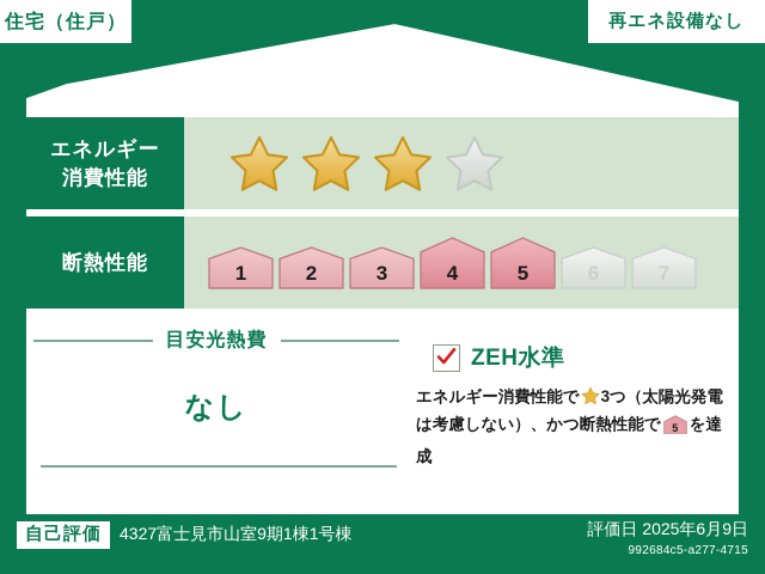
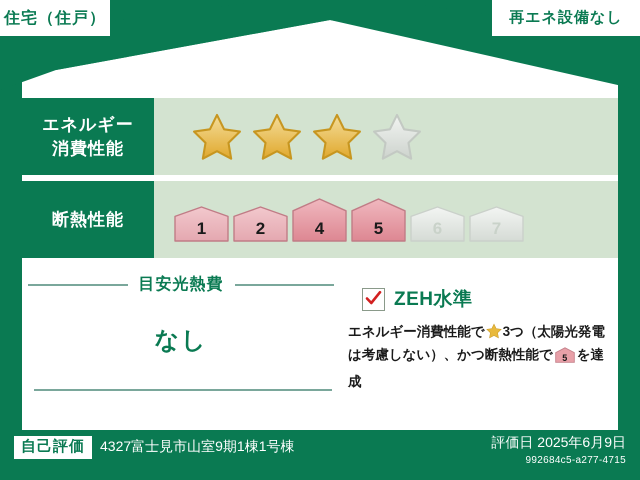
  住宅（住戸）
  再エネ設備なし
  エネルギー
  消費性能
  断熱性能
  1
  2
- 3
  4
  5
  6
  7
  目安光熱費
  なし
  ZEH水準
  エネルギー消費性能で 3つ（太陽光発電
  は考慮しない）、かつ断熱性能で
  5
  を達成
  自己評価
  4327富士見市山室9期1棟1号棟
  評価日 2025年6月9日
  992684c5-a277-4715
